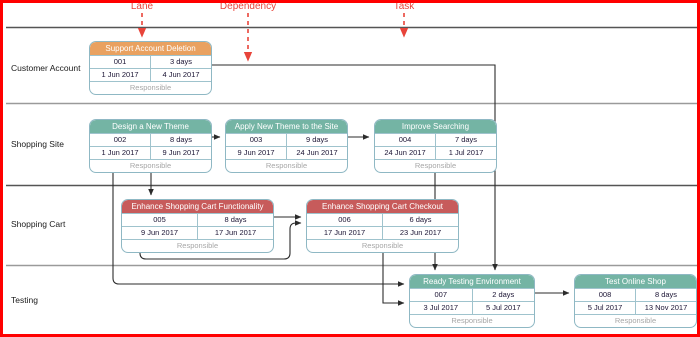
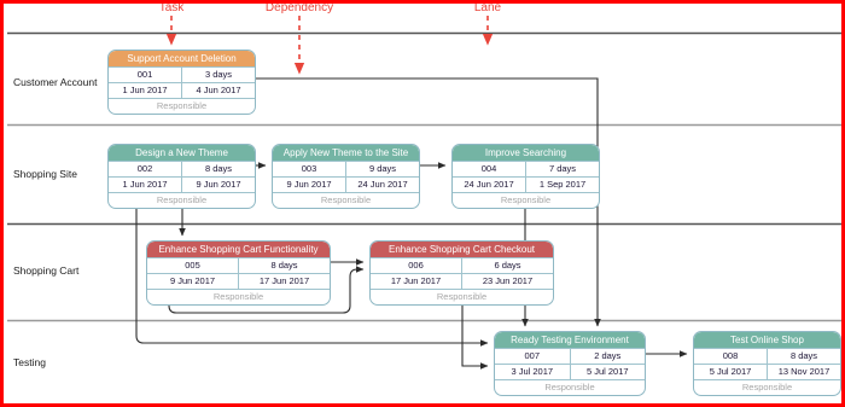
- Lane
+ Task
  Dependency
- Task
+ Lane
  Customer Account
  Shopping Site
  Shopping Cart
  Testing
  Support Account Deletion
  001
  3 days
  1 Jun 2017
  4 Jun 2017
  Responsible
  Design a New Theme
  002
  8 days
  1 Jun 2017
  9 Jun 2017
  Responsible
  Apply New Theme to the Site
  003
  9 days
  9 Jun 2017
  24 Jun 2017
  Responsible
  Improve Searching
  004
  7 days
  24 Jun 2017
- 1 Jul 2017
+ 1 Sep 2017
  Responsible
  Enhance Shopping Cart Functionality
  005
  8 days
  9 Jun 2017
  17 Jun 2017
  Responsible
  Enhance Shopping Cart Checkout
  006
  6 days
  17 Jun 2017
  23 Jun 2017
  Responsible
  Ready Testing Environment
  007
  2 days
  3 Jul 2017
  5 Jul 2017
  Responsible
  Test Online Shop
  008
  8 days
  5 Jul 2017
  13 Nov 2017
  Responsible
